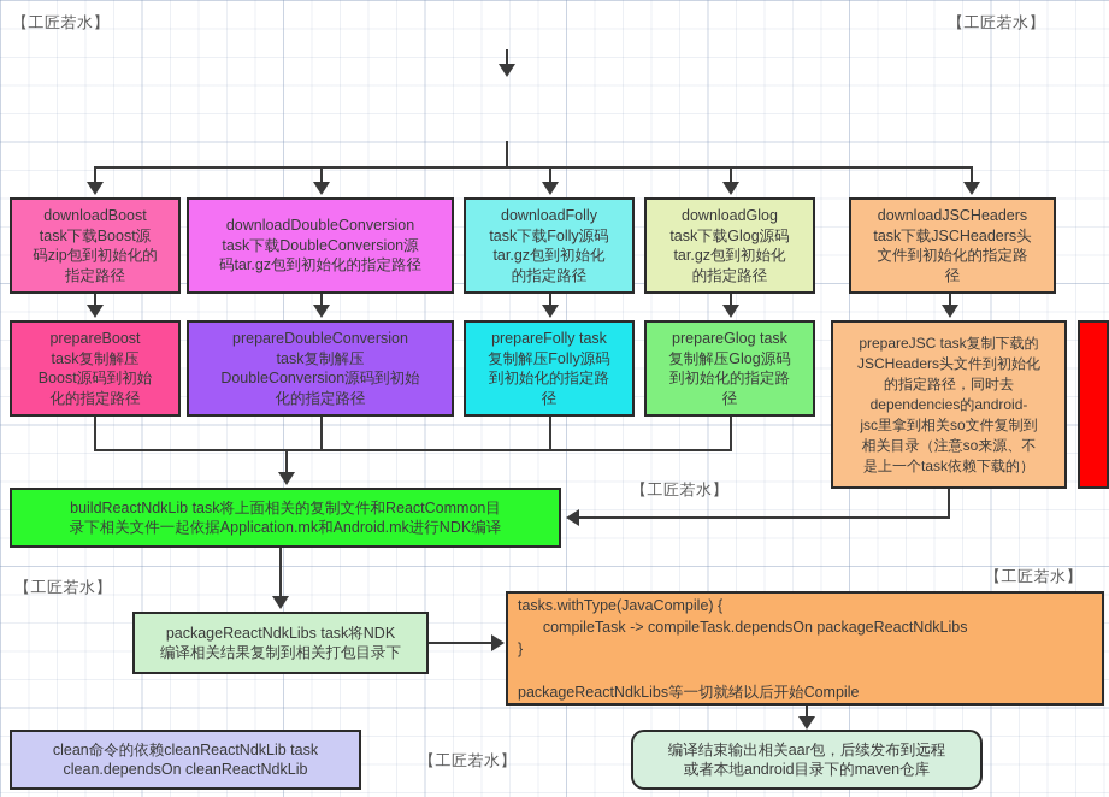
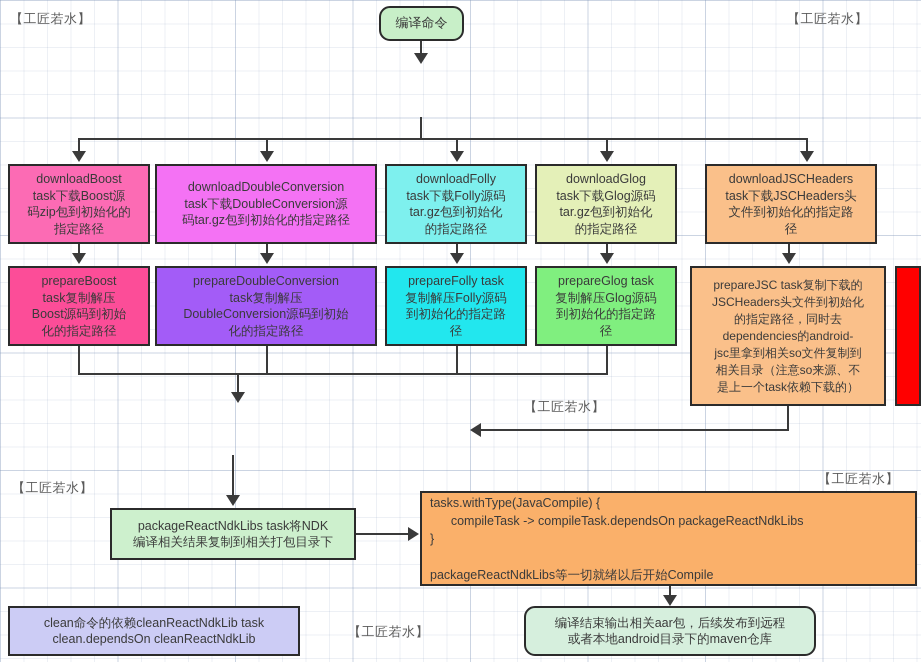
+ 编译命令
  downloadBoost
  task下载Boost源
  码zip包到初始化的
  指定路径
  downloadDoubleConversion
  task下载DoubleConversion源
  码tar.gz包到初始化的指定路径
  downloadFolly
  task下载Folly源码
  tar.gz包到初始化
  的指定路径
  downloadGlog
  task下载Glog源码
  tar.gz包到初始化
  的指定路径
  downloadJSCHeaders
  task下载JSCHeaders头
  文件到初始化的指定路
  径
  prepareBoost
  task复制解压
  Boost源码到初始
  化的指定路径
  prepareDoubleConversion
  task复制解压
  DoubleConversion源码到初始
  化的指定路径
  prepareFolly task
  复制解压Folly源码
  到初始化的指定路
  径
  prepareGlog task
  复制解压Glog源码
  到初始化的指定路
  径
  prepareJSC task复制下载的
  JSCHeaders头文件到初始化
  的指定路径，同时去
  dependencies的android-
  jsc里拿到相关so文件复制到
  相关目录（注意so来源、不
  是上一个task依赖下载的）
- buildReactNdkLib task将上面相关的复制文件和ReactCommon目
- 录下相关文件一起依据Application.mk和Android.mk进行NDK编译
  packageReactNdkLibs task将NDK
  编译相关结果复制到相关打包目录下
  tasks.withType(JavaCompile) {
  compileTask -> compileTask.dependsOn packageReactNdkLibs
  }
  packageReactNdkLibs等一切就绪以后开始Compile
  clean命令的依赖cleanReactNdkLib task
  clean.dependsOn cleanReactNdkLib
  编译结束输出相关aar包，后续发布到远程
  或者本地android目录下的maven仓库
  【工匠若水】
  【工匠若水】
  【工匠若水】
  【工匠若水】
  【工匠若水】
  【工匠若水】
